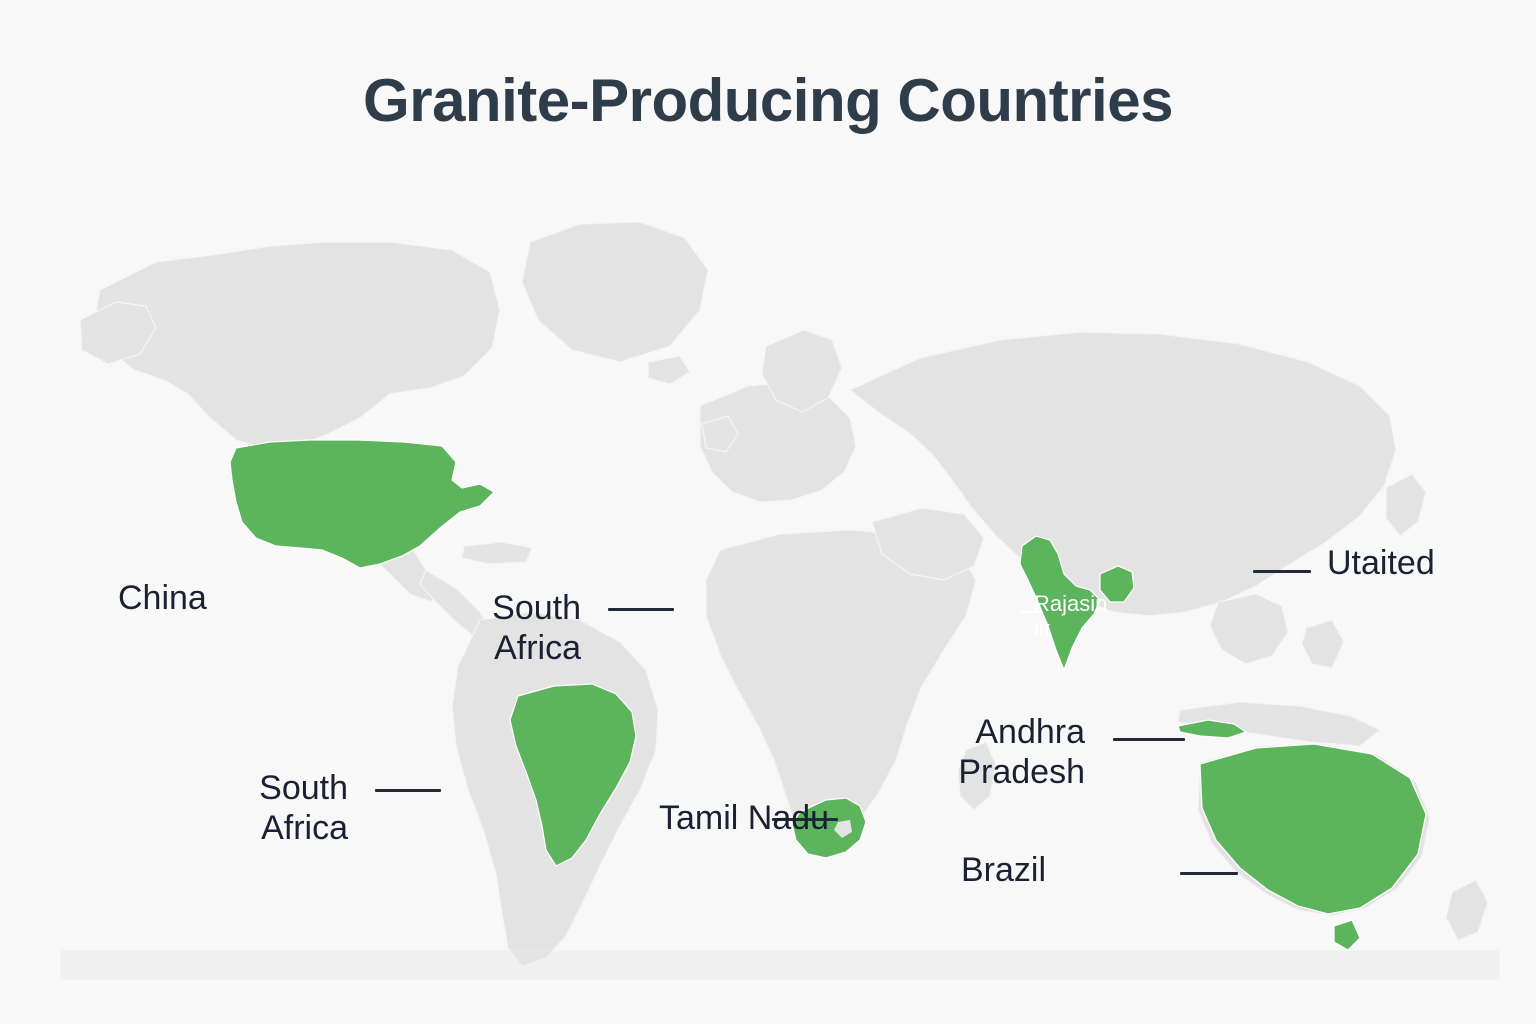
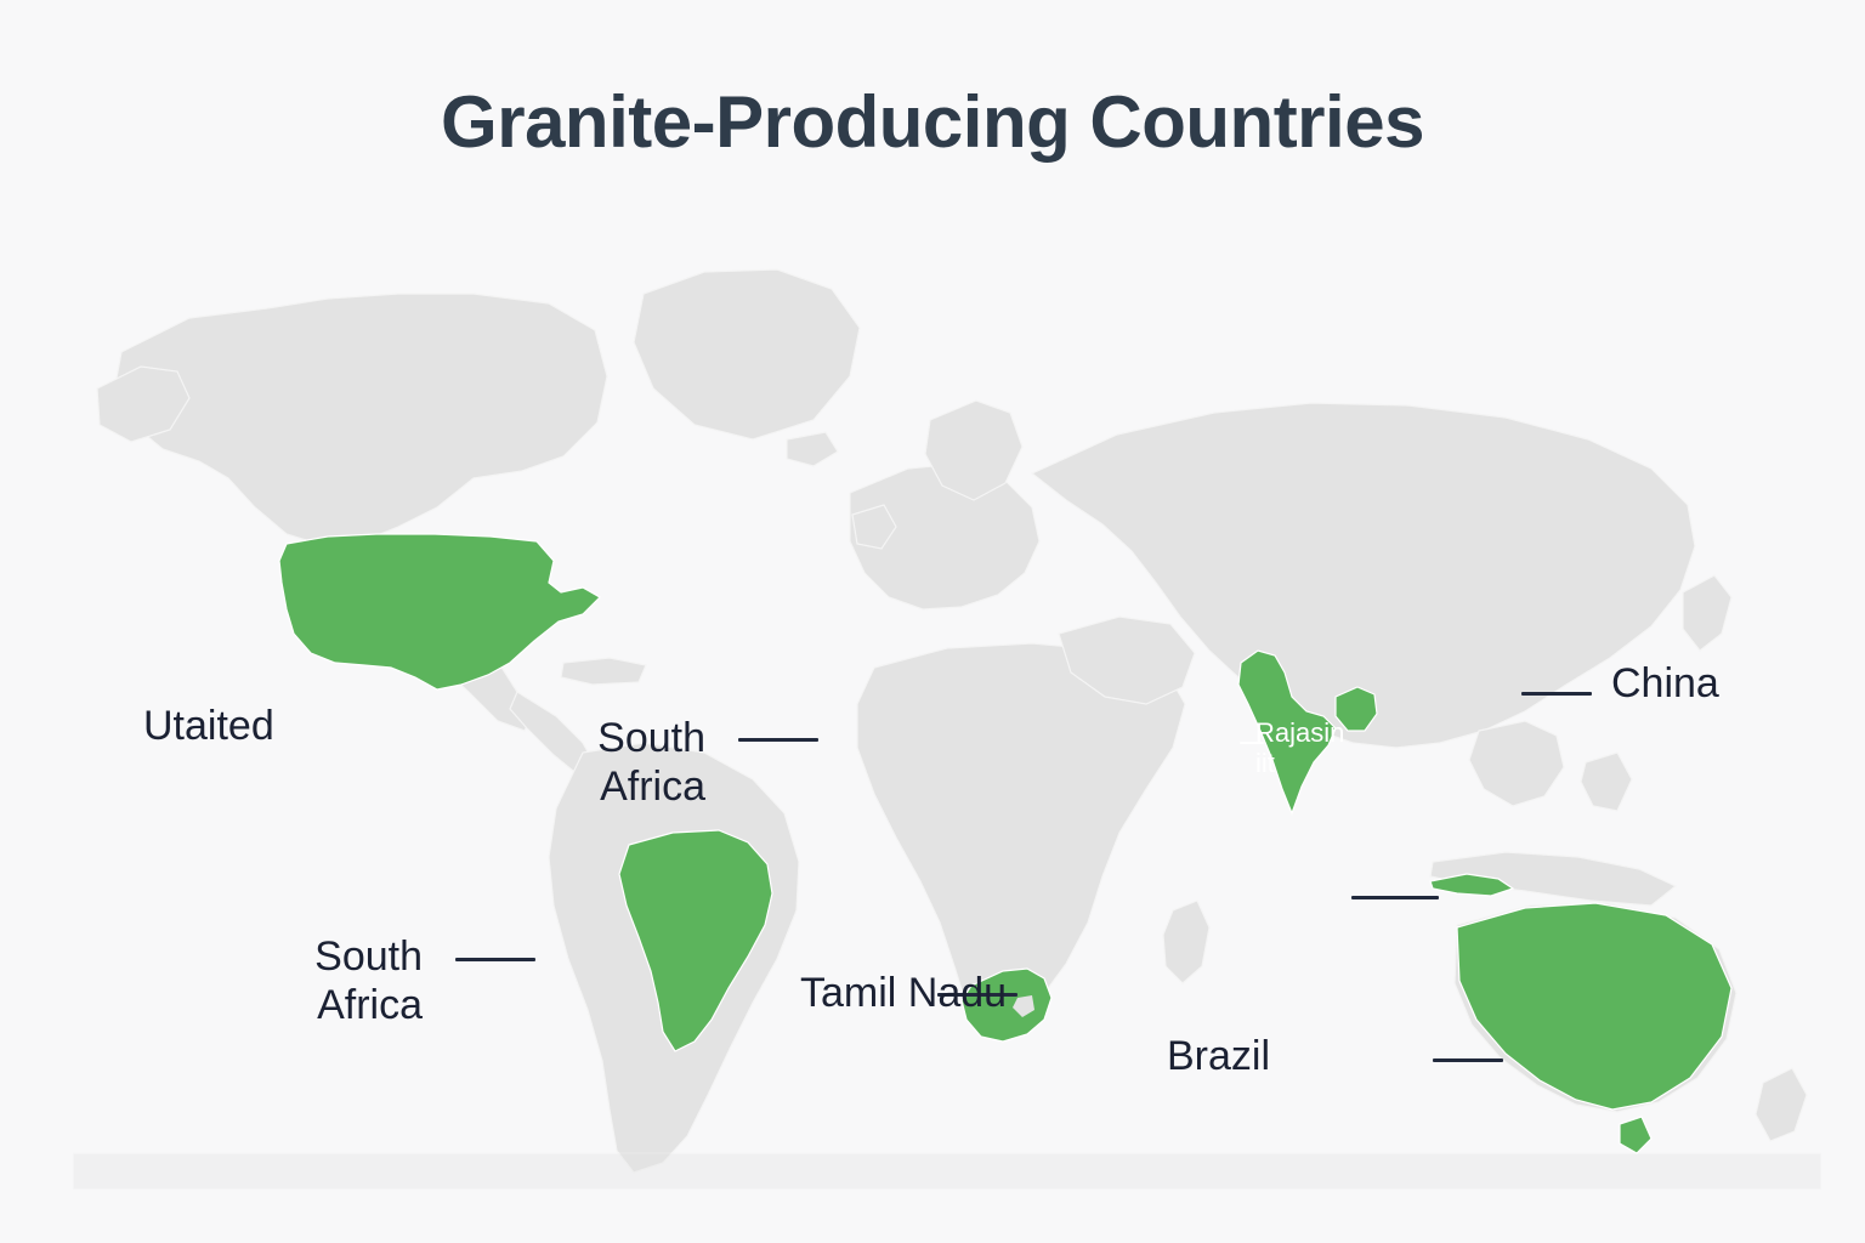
  Granite-Producing Countries
- China
+ Utaited
  South
  Africa
  South
  Africa
  Tamil Nadu
- Utaited
+ China
- Andhra
- Pradesh
  Brazil
  Rajasin
  iit
